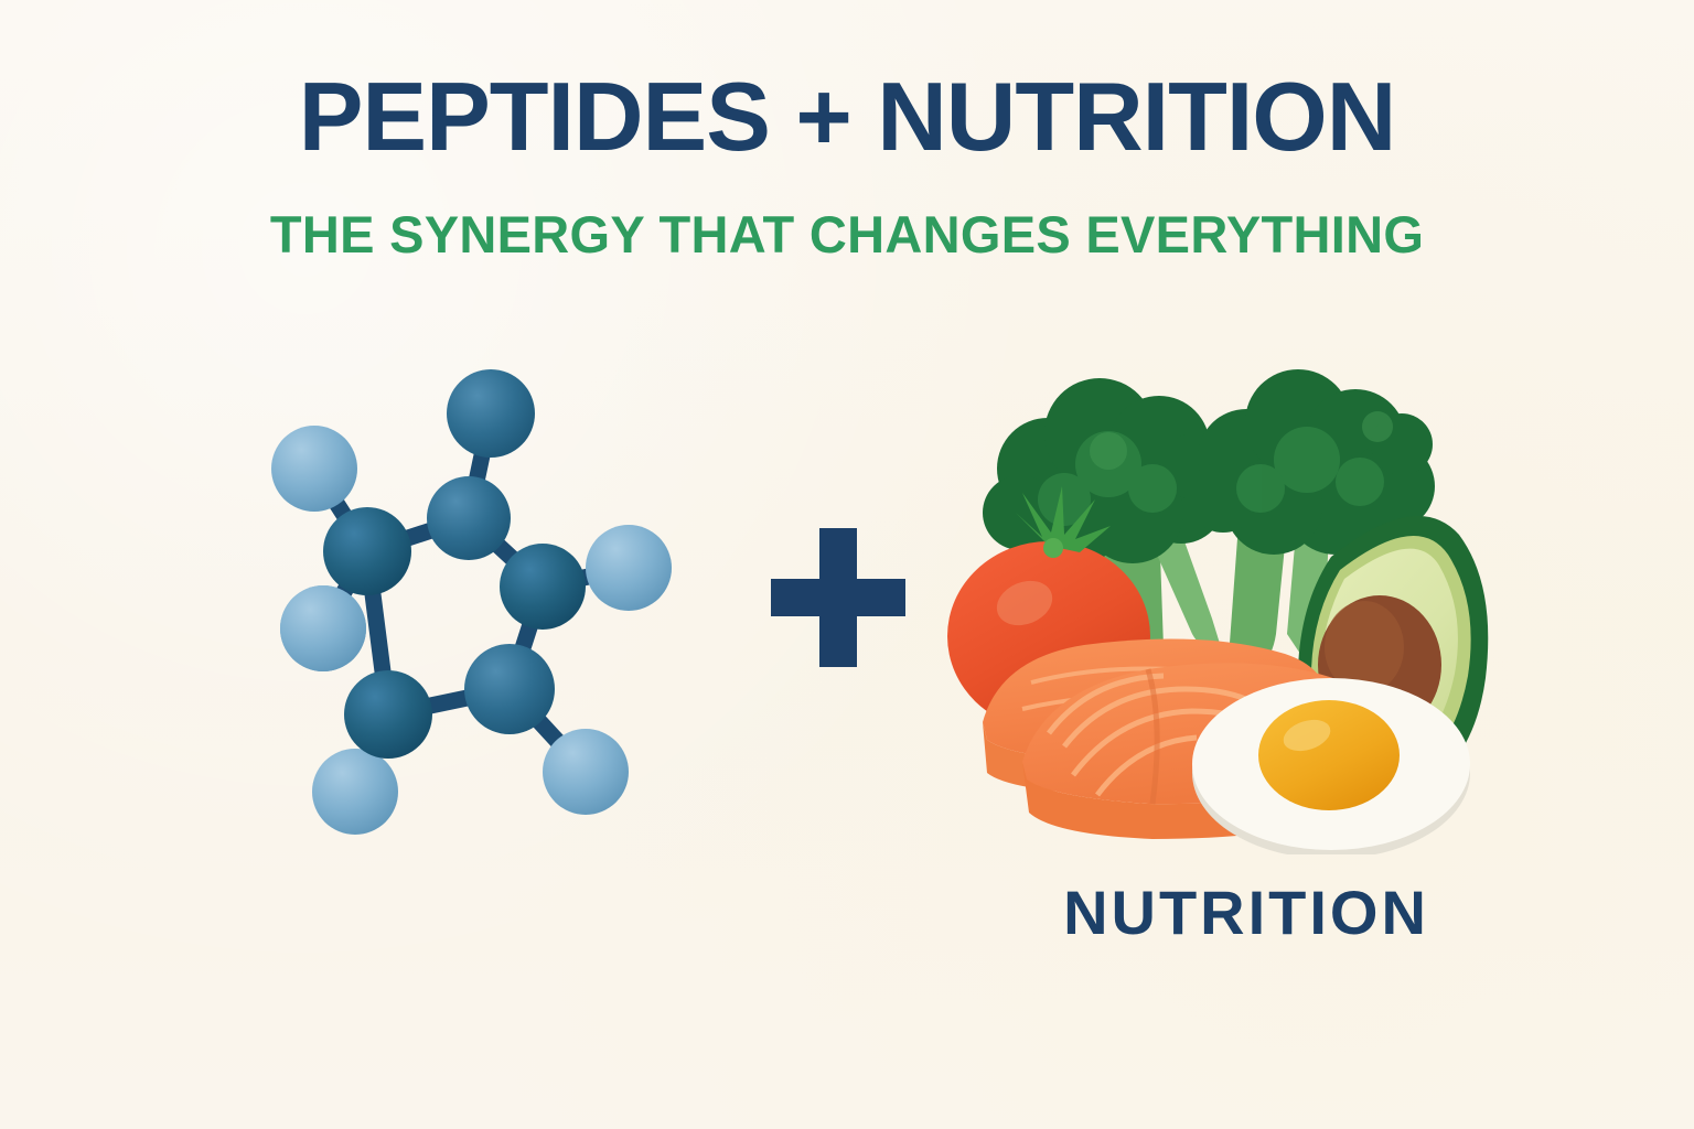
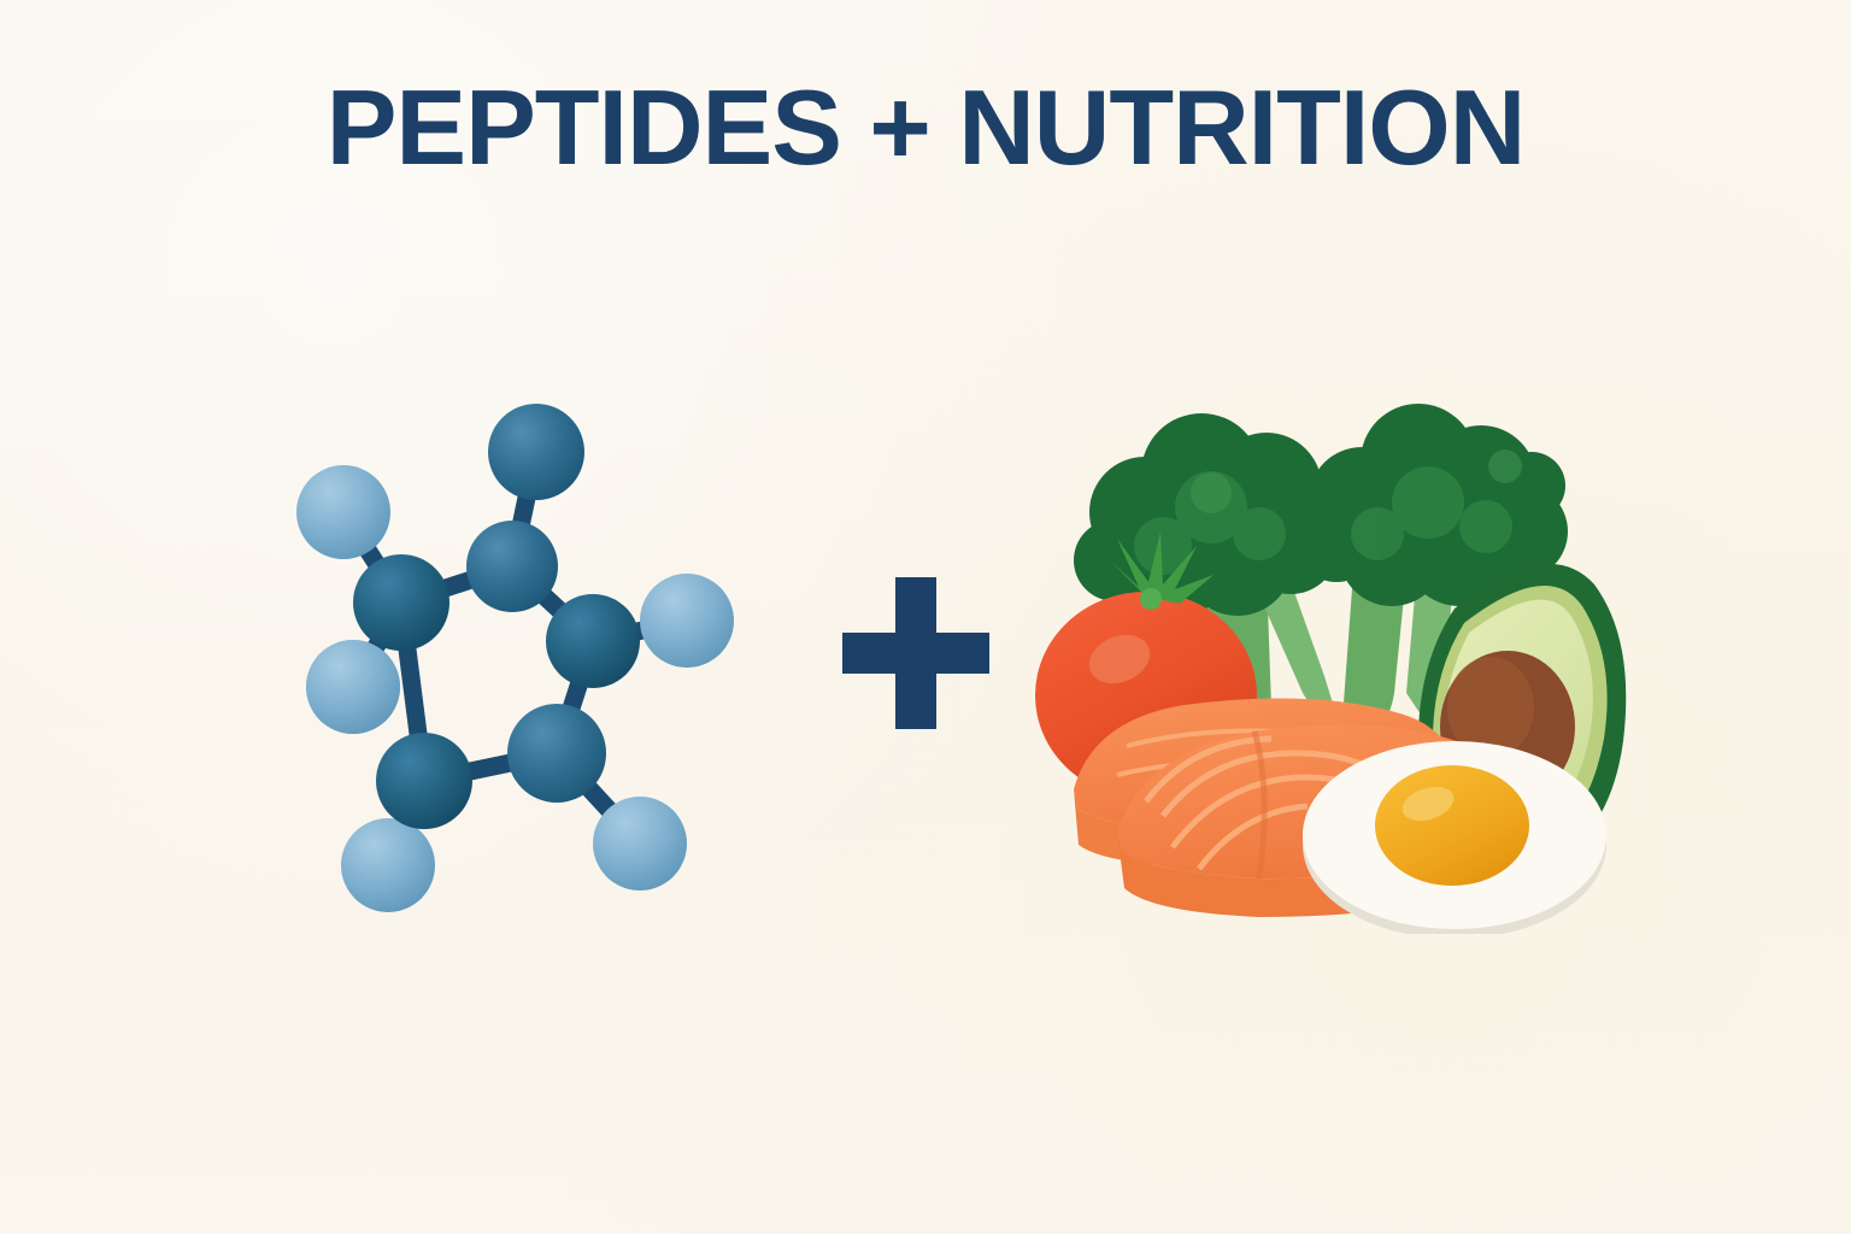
  PEPTIDES + NUTRITION
- THE SYNERGY THAT CHANGES EVERYTHING
- NUTRITION
